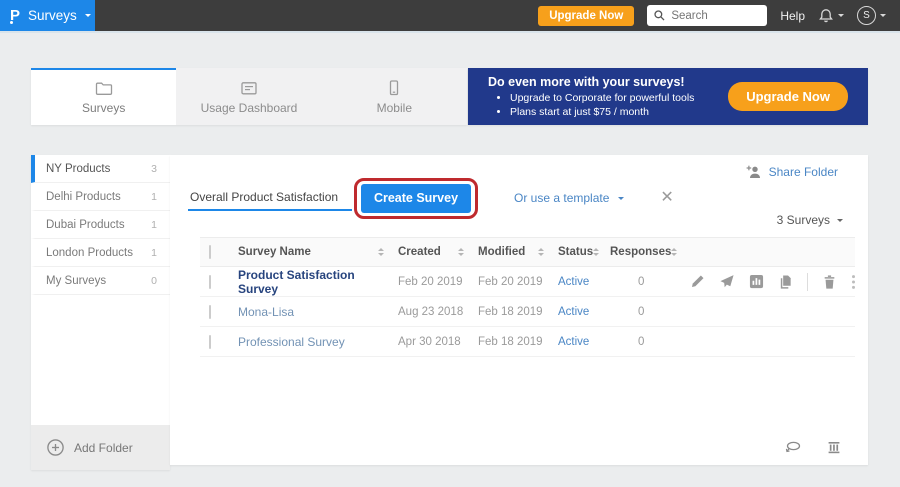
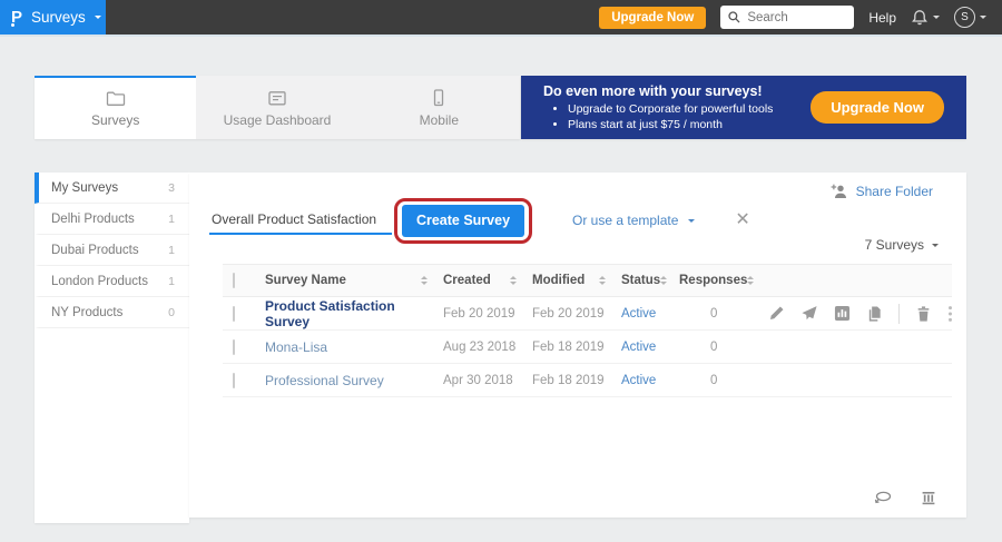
  P
  Surveys
  Upgrade Now
  Search
  Help
  S
  Surveys
  Usage Dashboard
  Mobile
  Do even more with your surveys!
  Upgrade to Corporate for powerful tools
  Plans start at just $75 / month
  Upgrade Now
- NY Products
+ My Surveys
  3
  Delhi Products
  1
  Dubai Products
  1
  London Products
  1
- My Surveys
+ NY Products
  0
- Add Folder
  Share Folder
  Overall Product Satisfaction
  Create Survey
  Or use a template
  ✕
- 3 Surveys
+ 7 Surveys
  Survey Name
  Created
  Modified
  Status
  Responses
  Product Satisfaction Survey
  Feb 20 2019
  Feb 20 2019
  Active
  0
  Mona-Lisa
  Aug 23 2018
  Feb 18 2019
  Active
  0
  Professional Survey
  Apr 30 2018
  Feb 18 2019
  Active
  0
